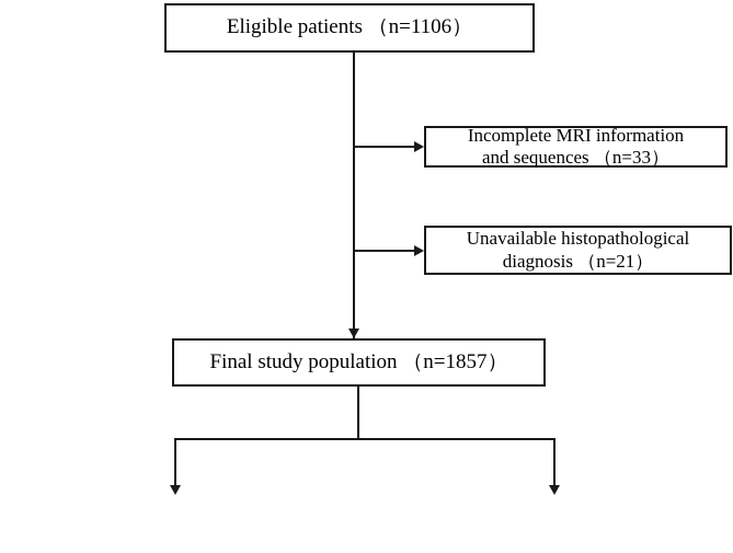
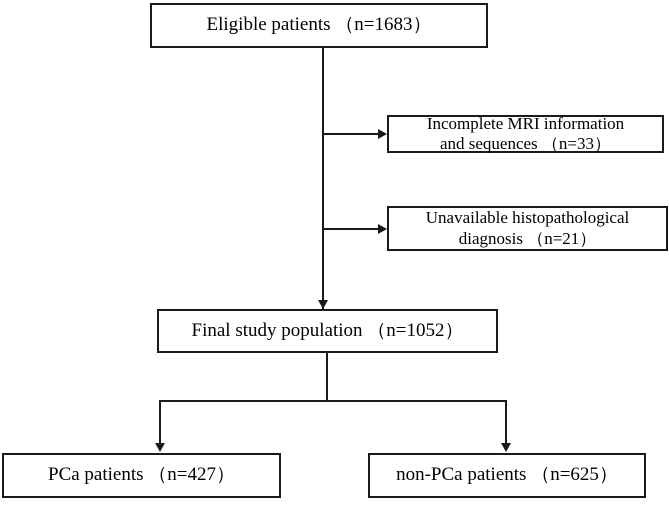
- Eligible patients （n=1106）
+ Eligible patients （n=1683）
  Incomplete MRI information
  and sequences （n=33）
  Unavailable histopathological
  diagnosis （n=21）
- Final study population （n=1857）
+ Final study population （n=1052）
+ PCa patients （n=427）
+ non-PCa patients （n=625）
